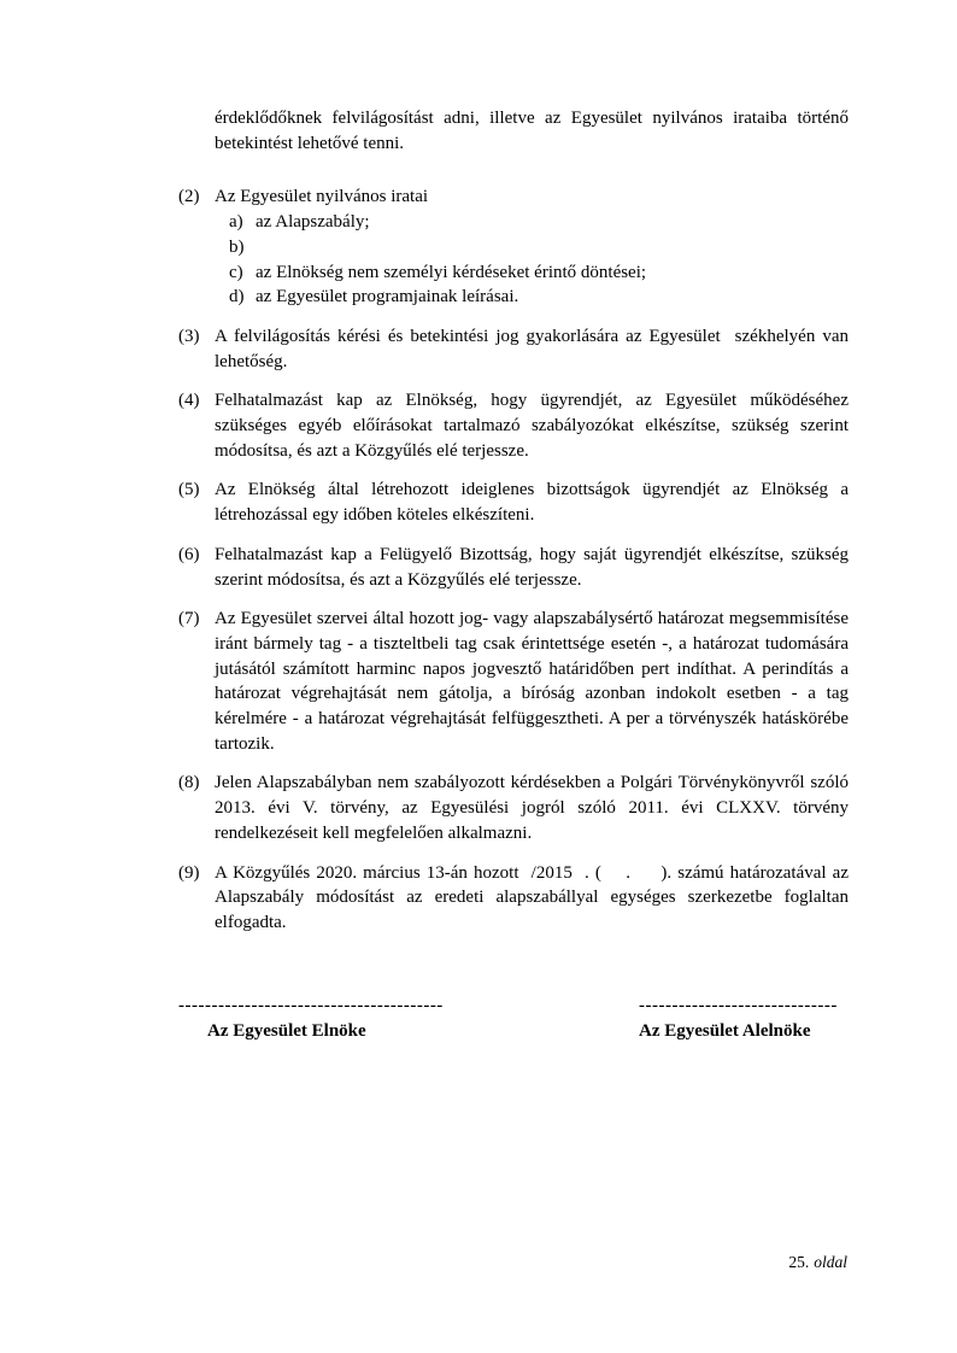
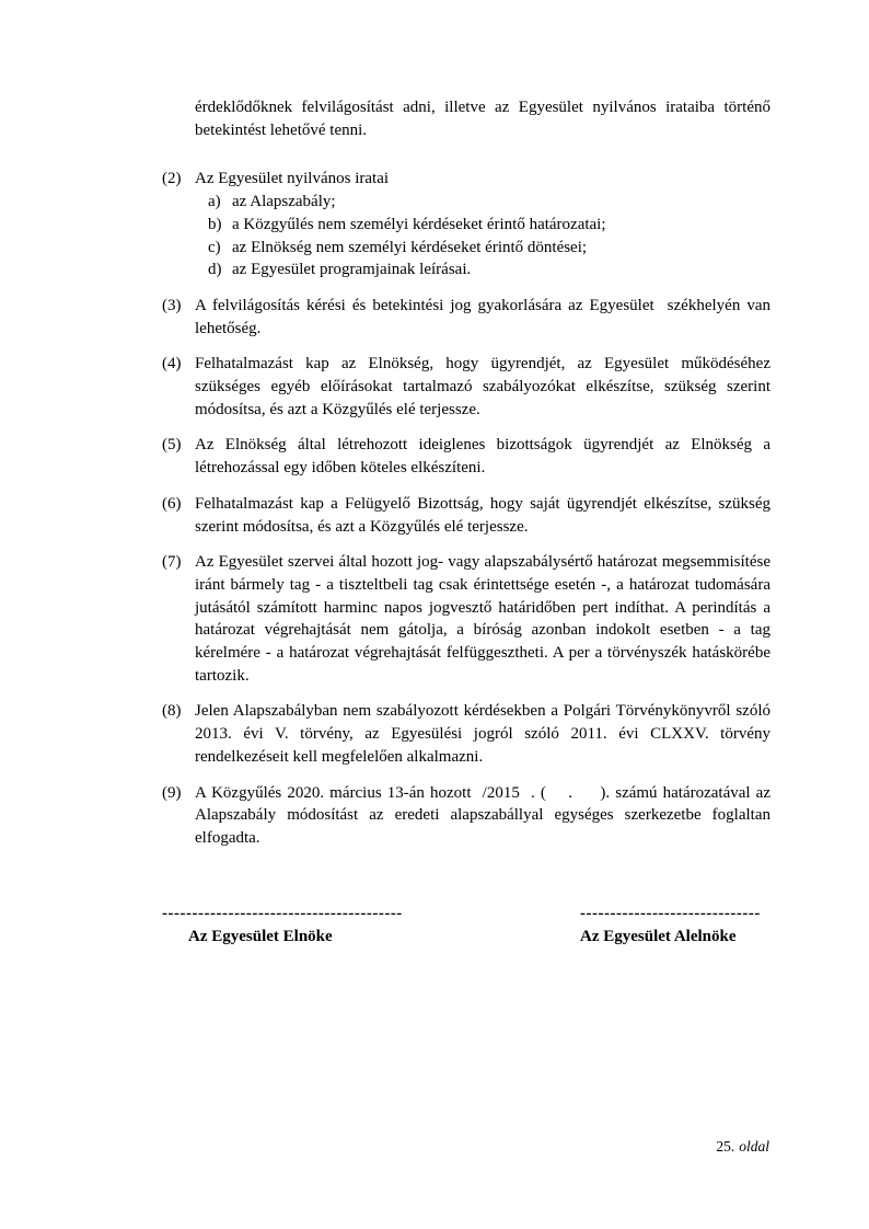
  érdeklődőknek felvilágosítást adni, illetve az Egyesület nyilvános irataiba történő betekintést lehetővé tenni.
  (2)
  Az Egyesület nyilvános iratai
  a)
  az Alapszabály;
  b)
+ a Közgyűlés nem személyi kérdéseket érintő határozatai;
  c)
  az Elnökség nem személyi kérdéseket érintő döntései;
  d)
  az Egyesület programjainak leírásai.
  (3)
  A felvilágosítás kérési és betekintési jog gyakorlására az Egyesület székhelyén van lehetőség.
  (4)
  Felhatalmazást kap az Elnökség, hogy ügyrendjét, az Egyesület működéséhez szükséges egyéb előírásokat tartalmazó szabályozókat elkészítse, szükség szerint módosítsa, és azt a Közgyűlés elé terjessze.
  (5)
  Az Elnökség által létrehozott ideiglenes bizottságok ügyrendjét az Elnökség a létrehozással egy időben köteles elkészíteni.
  (6)
  Felhatalmazást kap a Felügyelő Bizottság, hogy saját ügyrendjét elkészítse, szükség szerint módosítsa, és azt a Közgyűlés elé terjessze.
  (7)
  Az Egyesület szervei által hozott jog- vagy alapszabálysértő határozat megsemmisítése iránt bármely tag - a tiszteltbeli tag csak érintettsége esetén -, a határozat tudomására jutásától számított harminc napos jogvesztő határidőben pert indíthat. A perindítás a határozat végrehajtását nem gátolja, a bíróság azonban indokolt esetben - a tag kérelmére - a határozat végrehajtását felfüggesztheti. A per a törvényszék hatáskörébe tartozik.
  (8)
  Jelen Alapszabályban nem szabályozott kérdésekben a Polgári Törvénykönyvről szóló 2013. évi V. törvény, az Egyesülési jogról szóló 2011. évi CLXXV. törvény rendelkezéseit kell megfelelően alkalmazni.
  (9)
  A Közgyűlés 2020. március 13-án hozott /2015 . ( . ). számú határozatával az Alapszabály módosítást az eredeti alapszabállyal egységes szerkezetbe foglaltan elfogadta.
  ----------------------------------------
  Az Egyesület Elnöke
  ------------------------------
  Az Egyesület Alelnöke
  25. oldal
